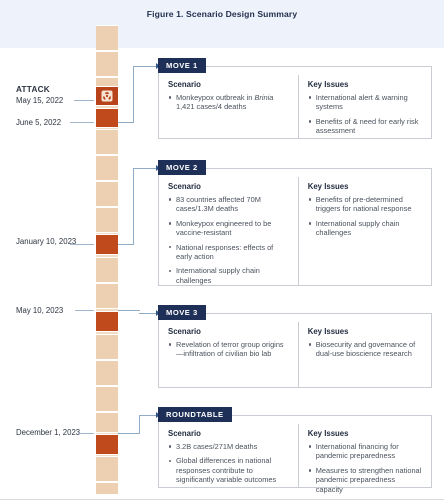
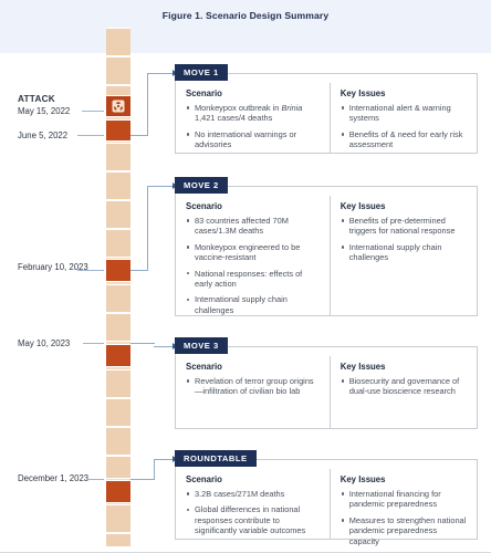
  Figure 1. Scenario Design Summary
  ATTACK
  May 15, 2022
  June 5, 2022
- January 10, 2023
+ February 10, 2023
  May 10, 2023
  December 1, 2023
  MOVE 1
  Scenario
  Monkeypox outbreak in Brinia 1,421 cases/4 deaths
+ No international warnings or advisories
  Key Issues
  International alert & warning systems
  Benefits of & need for early risk assessment
  MOVE 2
  Scenario
  83 countries affected 70M cases/1.3M deaths
  Monkeypox engineered to be vaccine-resistant
  National responses: effects of early action
  International supply chain challenges
  Key Issues
  Benefits of pre-determined triggers for national response
  International supply chain challenges
  MOVE 3
  Scenario
  Revelation of terror group origins—infiltration of civilian bio lab
  Key Issues
  Biosecurity and governance of dual-use bioscience research
  ROUNDTABLE
  Scenario
  3.2B cases/271M deaths
  Global differences in national responses contribute to significantly variable outcomes
  Key Issues
  International financing for pandemic preparedness
  Measures to strengthen national pandemic preparedness capacity
